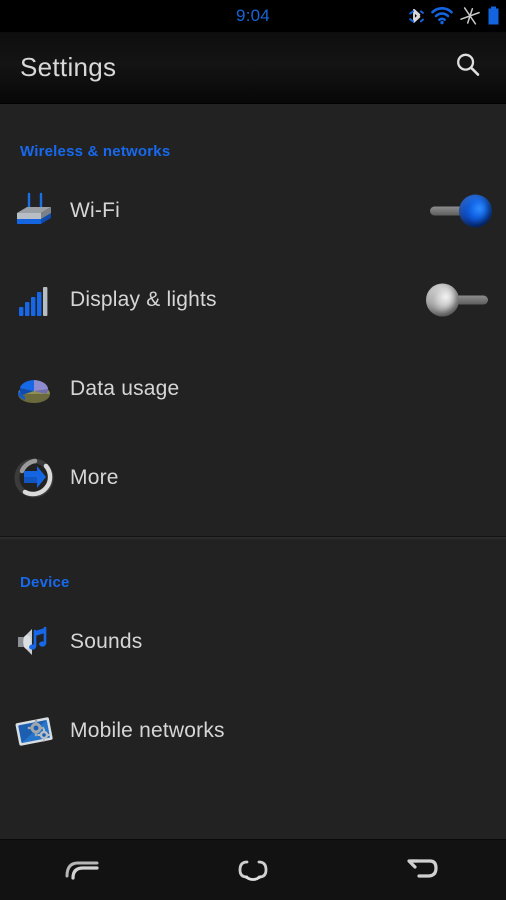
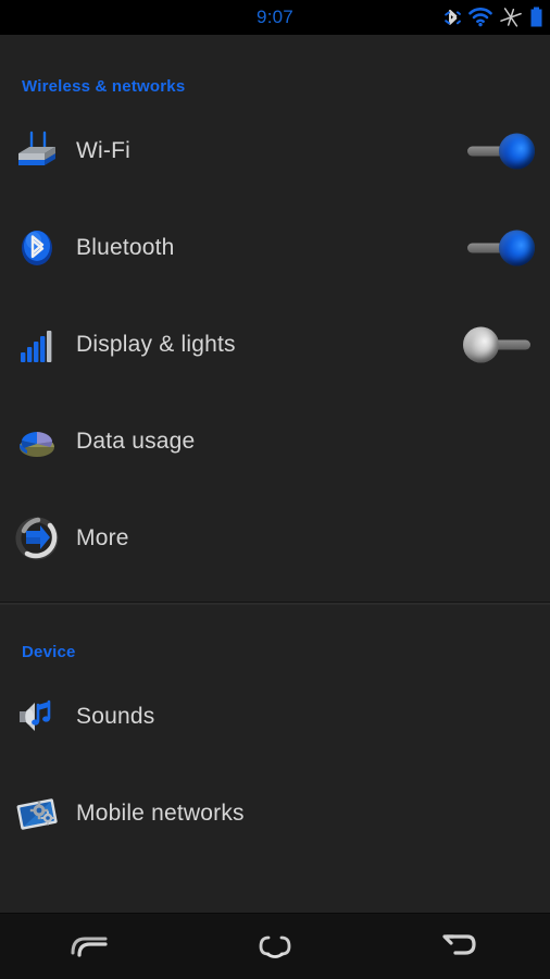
- 9:04
+ 9:07
- Settings
  Wireless & networks
  Wi-Fi
+ Bluetooth
  Display & lights
  Data usage
  More
  Device
  Sounds
  Mobile networks
